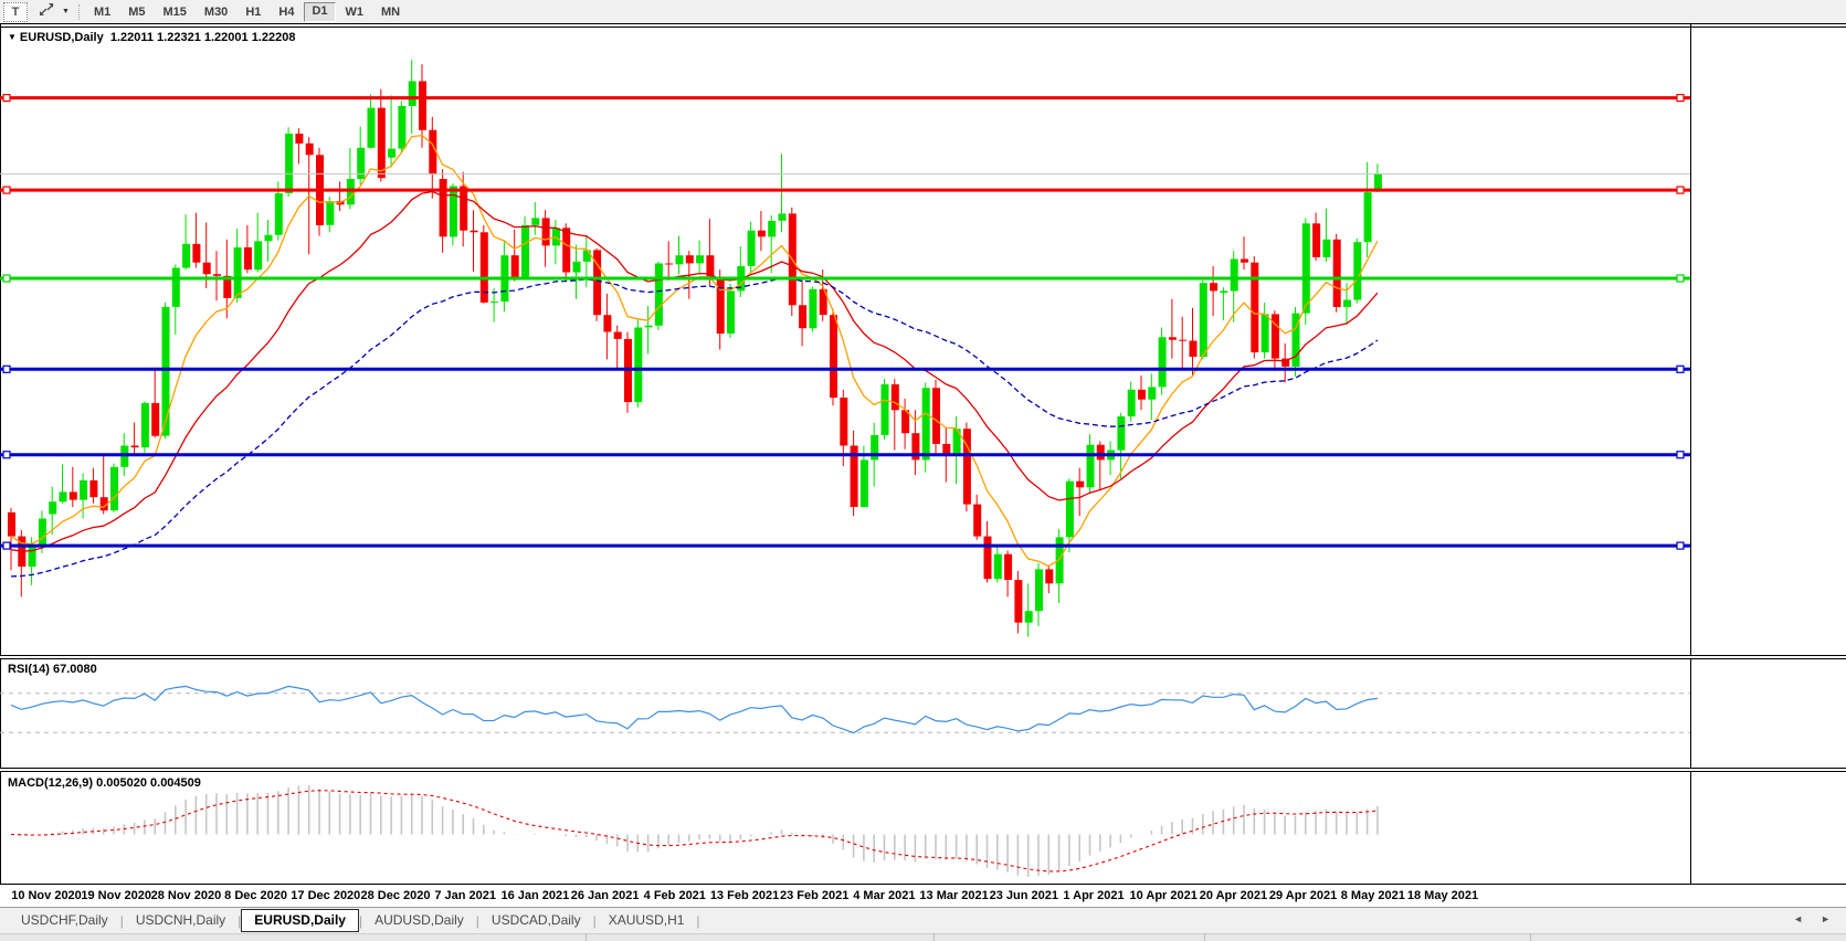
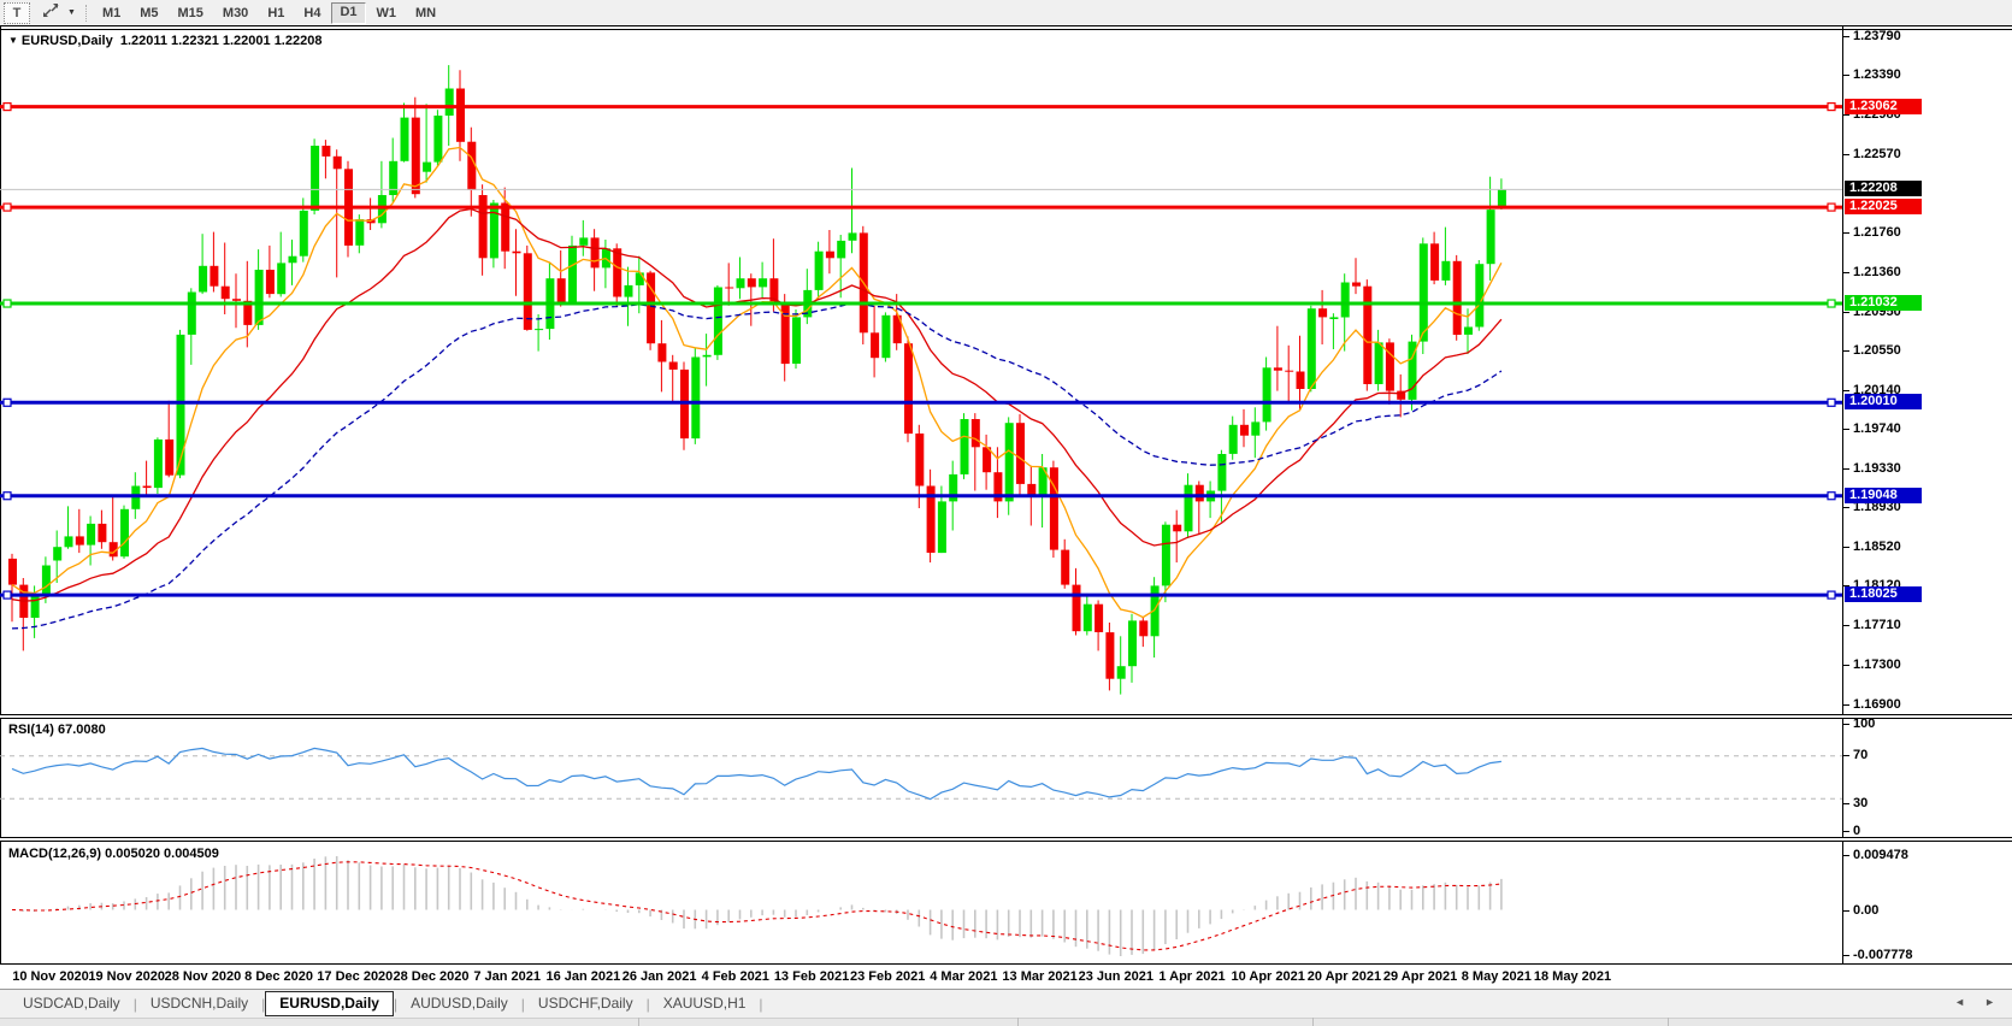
  T
  M1
  M5
  M15
  M30
  H1
  H4
  D1
  W1
  MN
  ▼ EURUSD,Daily 1.22011 1.22321 1.22001 1.22208
  RSI(14) 67.0080
  MACD(12,26,9) 0.005020 0.004509
+ 1.23790
+ 1.23390
+ 1.22980
+ 1.22570
+ 1.21760
+ 1.21360
+ 1.20950
+ 1.20550
+ 1.20140
+ 1.19740
+ 1.19330
+ 1.18930
+ 1.18520
+ 1.17710
+ 1.17300
+ 1.16900
+ 100
+ 70
+ 30
+ 0
+ 0.009478
+ 0.00
+ -0.007778
+ 1.23062
+ 1.22025
+ 1.21032
+ 1.20010
+ 1.19048
+ 1.18025
+ 1.22208
  10 Nov 2020
  19 Nov 2020
  28 Nov 2020
  8 Dec 2020
  17 Dec 2020
  28 Dec 2020
  7 Jan 2021
  16 Jan 2021
  26 Jan 2021
  4 Feb 2021
  13 Feb 2021
  23 Feb 2021
  4 Mar 2021
  13 Mar 2021
  23 Jun 2021
  1 Apr 2021
  10 Apr 2021
  20 Apr 2021
  29 Apr 2021
  8 May 2021
  18 May 2021
- USDCHF,Daily
+ USDCAD,Daily
  |
  USDCNH,Daily
  |
  EURUSD,Daily
  |
  AUDUSD,Daily
  |
- USDCAD,Daily
+ USDCHF,Daily
  |
  XAUUSD,H1
  |
  ◄
  ►
